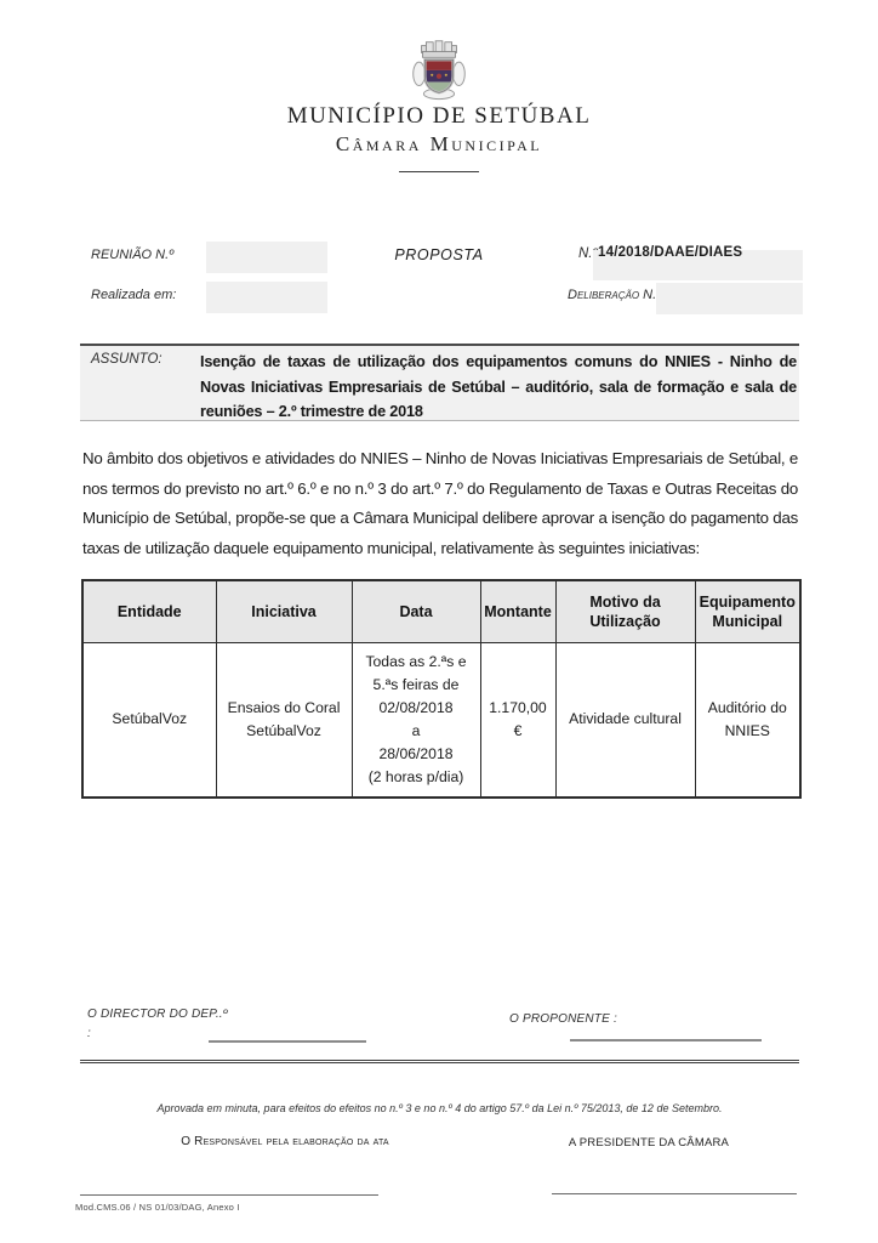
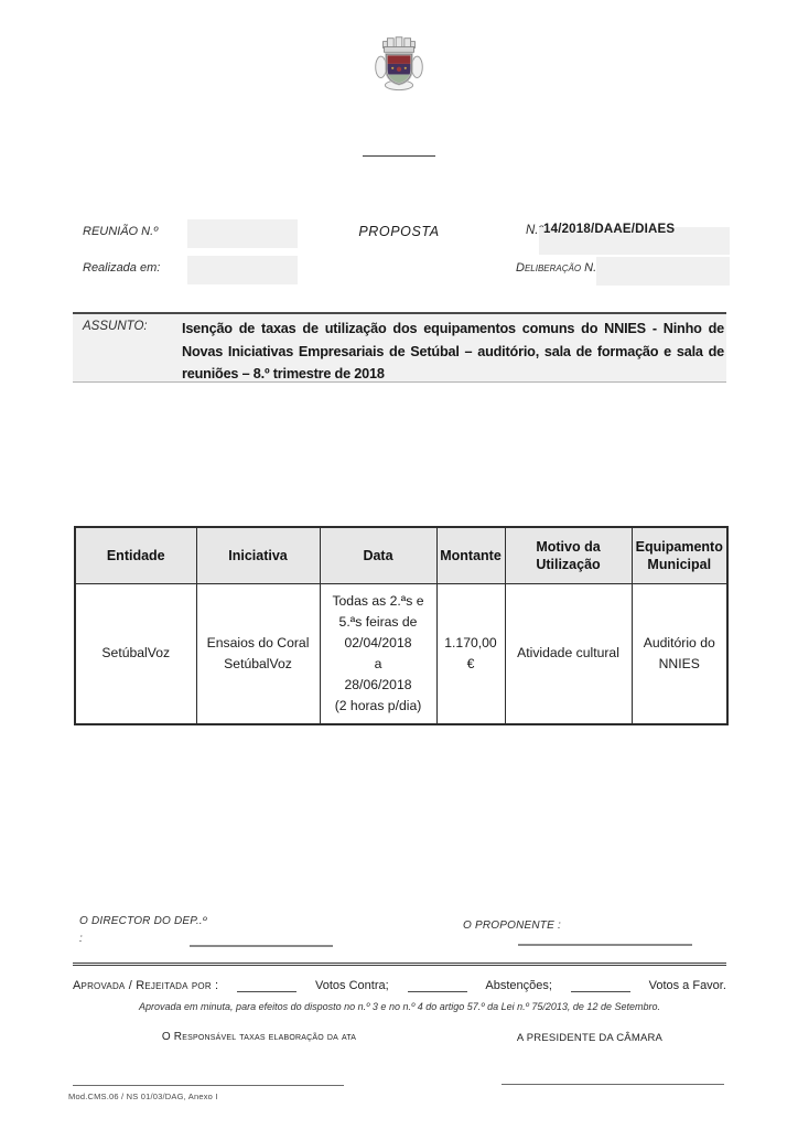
- MUNICÍPIO DE SETÚBAL
- Câmara Municipal
  REUNIÃO N.º
  PROPOSTA
  14/2018/DAAE/DIAES
  Realizada em:
  Deliberação N.
  ASSUNTO:
- Isenção de taxas de utilização dos equipamentos comuns do NNIES - Ninho de Novas Iniciativas Empresariais de Setúbal – auditório, sala de formação e sala de reuniões – 2.º trimestre de 2018
+ Isenção de taxas de utilização dos equipamentos comuns do NNIES - Ninho de Novas Iniciativas Empresariais de Setúbal – auditório, sala de formação e sala de reuniões – 8.º trimestre de 2018
- No âmbito dos objetivos e atividades do NNIES – Ninho de Novas Iniciativas Empresariais de Setúbal, e nos termos do previsto no art.º 6.º e no n.º 3 do art.º 7.º do Regulamento de Taxas e Outras Receitas do Município de Setúbal, propõe-se que a Câmara Municipal delibere aprovar a isenção do pagamento das taxas de utilização daquele equipamento municipal, relativamente às seguintes iniciativas:
  Entidade	Iniciativa	Data	Montante	Motivo da Utilização	Equipamento Municipal
- SetúbalVoz	Ensaios do Coral SetúbalVoz	Todas as 2.ªs e 5.ªs feiras de 02/08/2018 a 28/06/2018 (2 horas p/dia)	1.170,00 €	Atividade cultural	Auditório do NNIES
+ SetúbalVoz	Ensaios do Coral SetúbalVoz	Todas as 2.ªs e 5.ªs feiras de 02/04/2018 a 28/06/2018 (2 horas p/dia)	1.170,00 €	Atividade cultural	Auditório do NNIES
  O DIRECTOR DO DEP..º
  :
  O PROPONENTE :
+ Aprovada / Rejeitada por :
+ Votos Contra;
+ Abstenções;
+ Votos a Favor.
- Aprovada em minuta, para efeitos do efeitos no n.º 3 e no n.º 4 do artigo 57.º da Lei n.º 75/2013, de 12 de Setembro.
+ Aprovada em minuta, para efeitos do disposto no n.º 3 e no n.º 4 do artigo 57.º da Lei n.º 75/2013, de 12 de Setembro.
- O Responsável pela elaboração da ata
+ O Responsável taxas elaboração da ata
  A PRESIDENTE DA CÂMARA
  Mod.CMS.06 / NS 01/03/DAG, Anexo I
